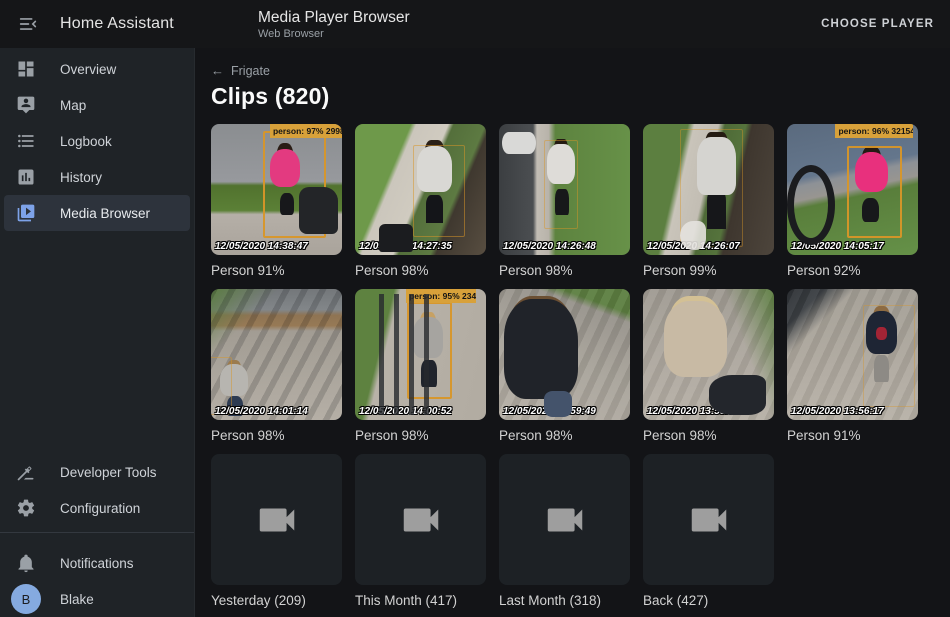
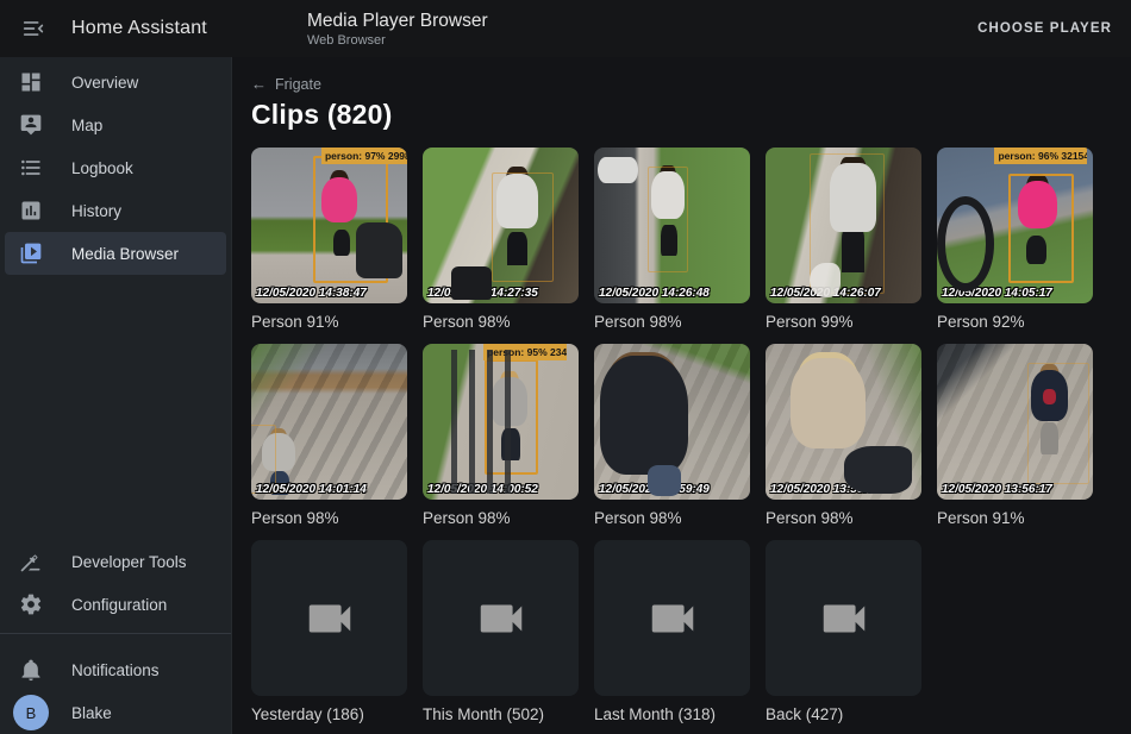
  Home Assistant
  Media Player Browser
  Web Browser
  CHOOSE PLAYER
  Overview
  Map
  Logbook
  History
  Media Browser
  Developer Tools
  Configuration
  Notifications
  B
  Blake
  ←
  Frigate
  Clips (820)
  person: 97% 299
  12/05/2020 14:38:47
  Person 91%
  Person 98%
  12/05/2020 14:26:48
  Person 98%
  12/05/204:26:07
  Person 99%
  person: 96% 32154
  12/05/2020 14:05:17
  Person 92%
  12/05/2020 14:01:14
  Person 98%
  Person 98%
  12/05/2059:49
  Person 98%
  12/05/2020 13:
  Person 98%
  12/05/2020 13:56:17
  Person 91%
- Yesterday (209)
+ Yesterday (186)
- This Month (417)
+ This Month (502)
  Last Month (318)
  Back (427)
